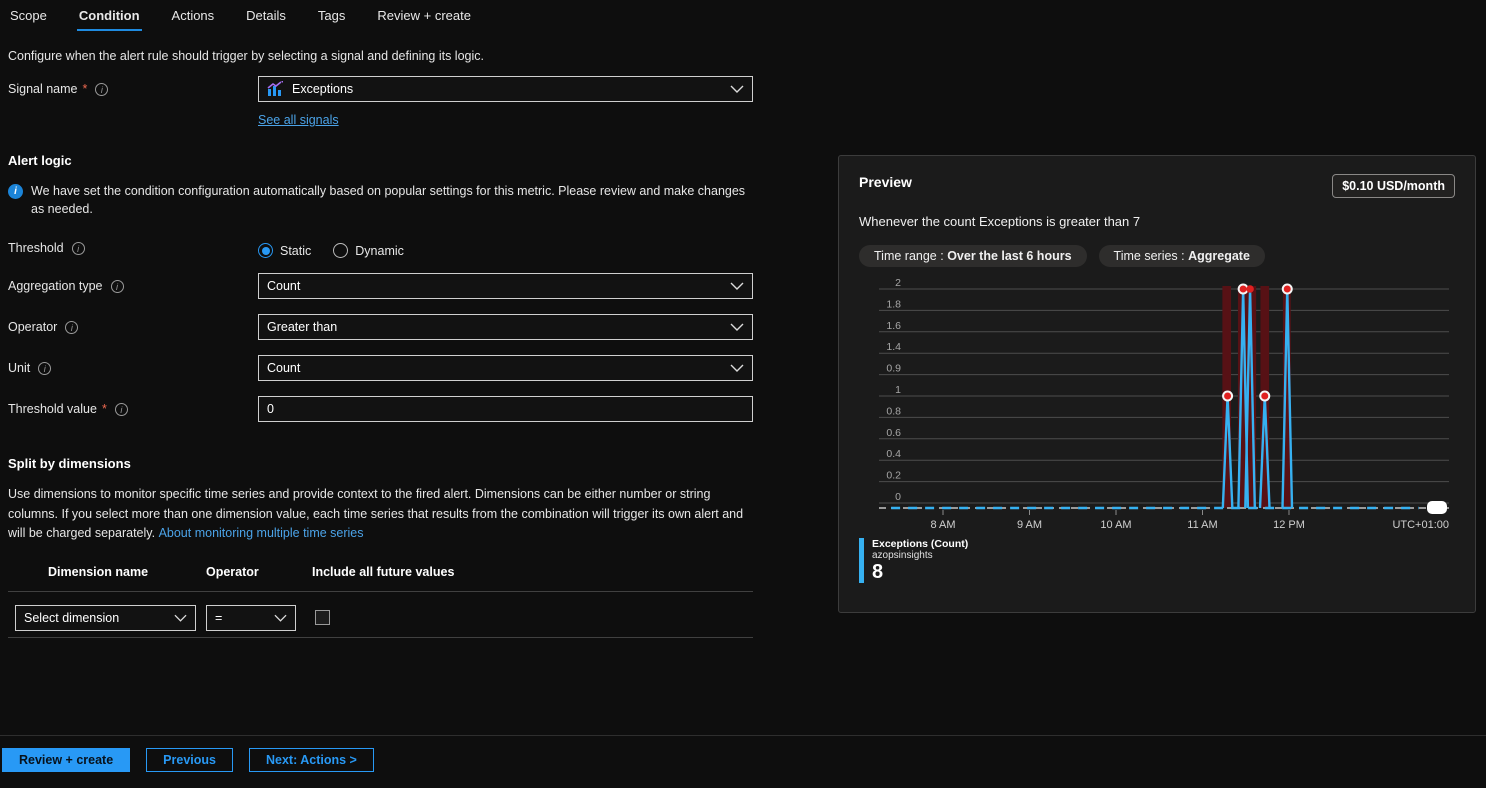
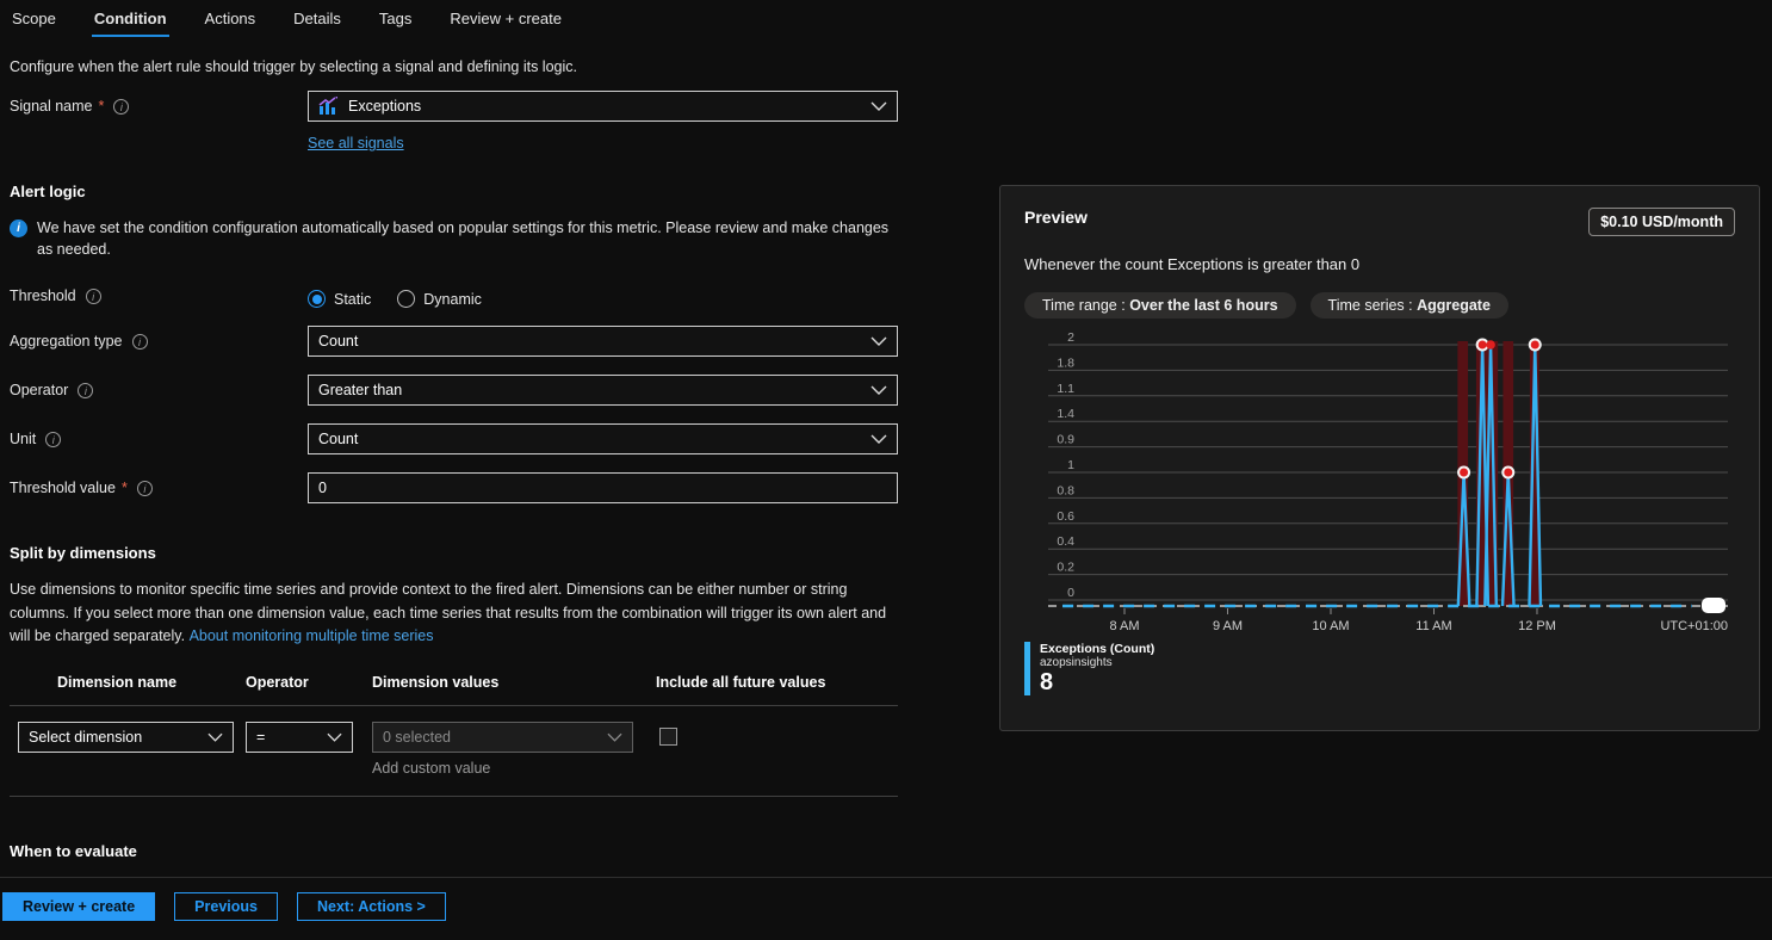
  Scope
  Condition
  Actions
  Details
  Tags
  Review + create
  Configure when the alert rule should trigger by selecting a signal and defining its logic.
  Signal name
  *
  i
  Exceptions
  See all signals
  Alert logic
  i
  We have set the condition configuration automatically based on popular settings for this metric. Please review and make changes as needed.
  Threshold
  i
  Static
  Dynamic
  Aggregation type
  i
  Count
  Operator
  i
  Greater than
  Unit
  i
  Count
  Threshold value
  *
  i
  0
  Split by dimensions
  Use dimensions to monitor specific time series and provide context to the fired alert. Dimensions can be either number or string columns. If you select more than one dimension value, each time series that results from the combination will trigger its own alert and will be charged separately. About monitoring multiple time series
  Dimension name
  Operator
+ Dimension values
  Include all future values
  Select dimension
  =
+ 0 selected
+ Add custom value
+ When to evaluate
  Review + create
  Previous
  Next: Actions >
  Preview
  $0.10 USD/month
- Whenever the count Exceptions is greater than 7
+ Whenever the count Exceptions is greater than 0
  Time range : Over the last 6 hours
  Time series : Aggregate
  2
  1.8
- 1.6
+ 1.1
  1.4
  0.9
  1
  0.8
  0.6
  0.4
  0.2
  0
  8 AM
  9 AM
  10 AM
  11 AM
  12 PM
  UTC+01:00
  Exceptions (Count)
  azopsinsights
  8
